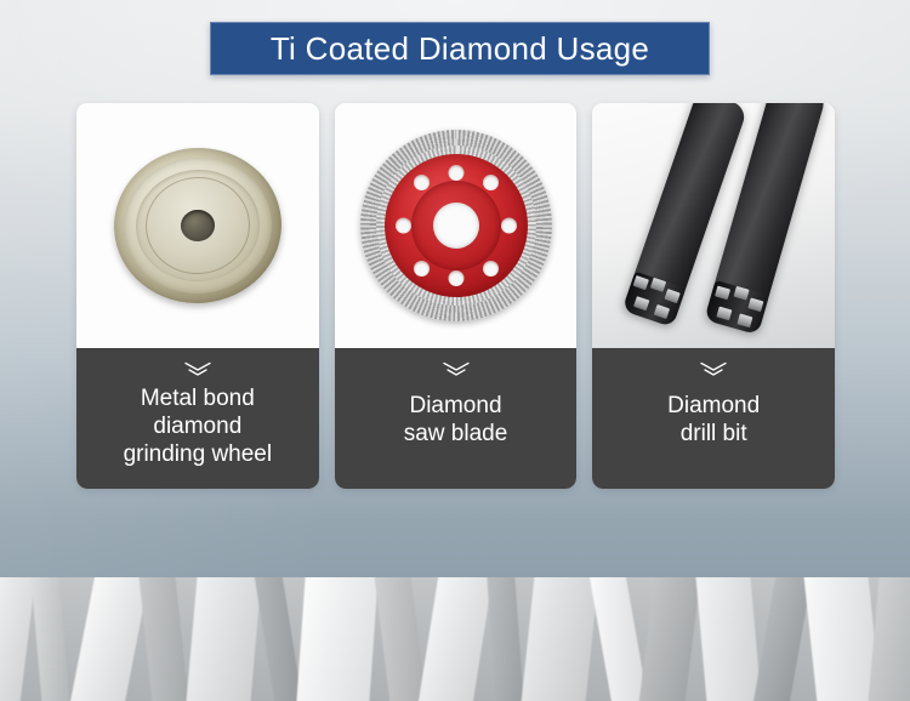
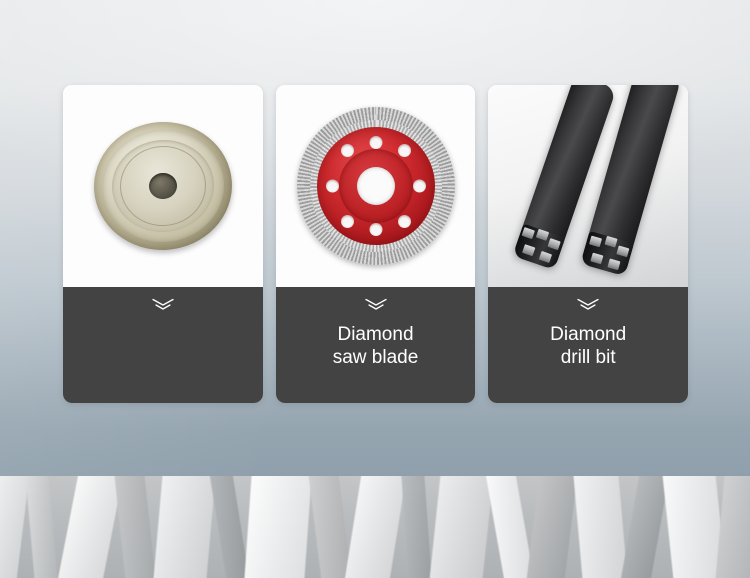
- Ti Coated Diamond Usage
- Metal bond
- diamond
- grinding wheel
  Diamond
  saw blade
  Diamond
  drill bit
